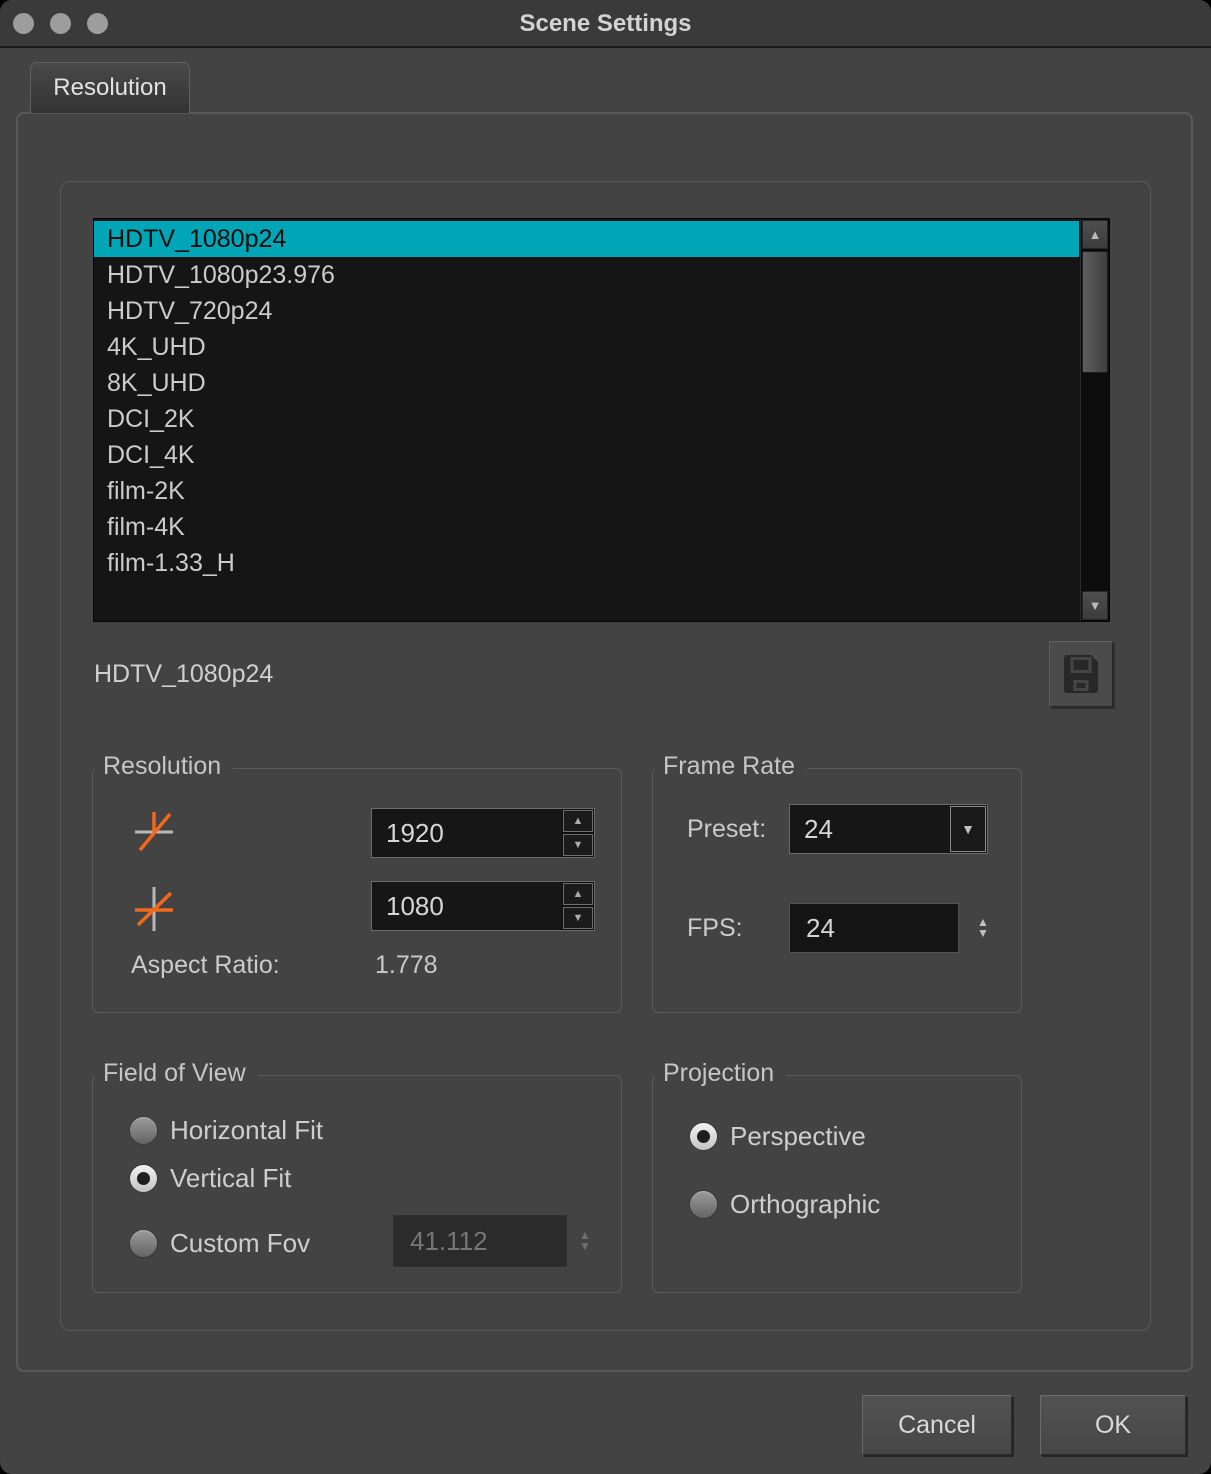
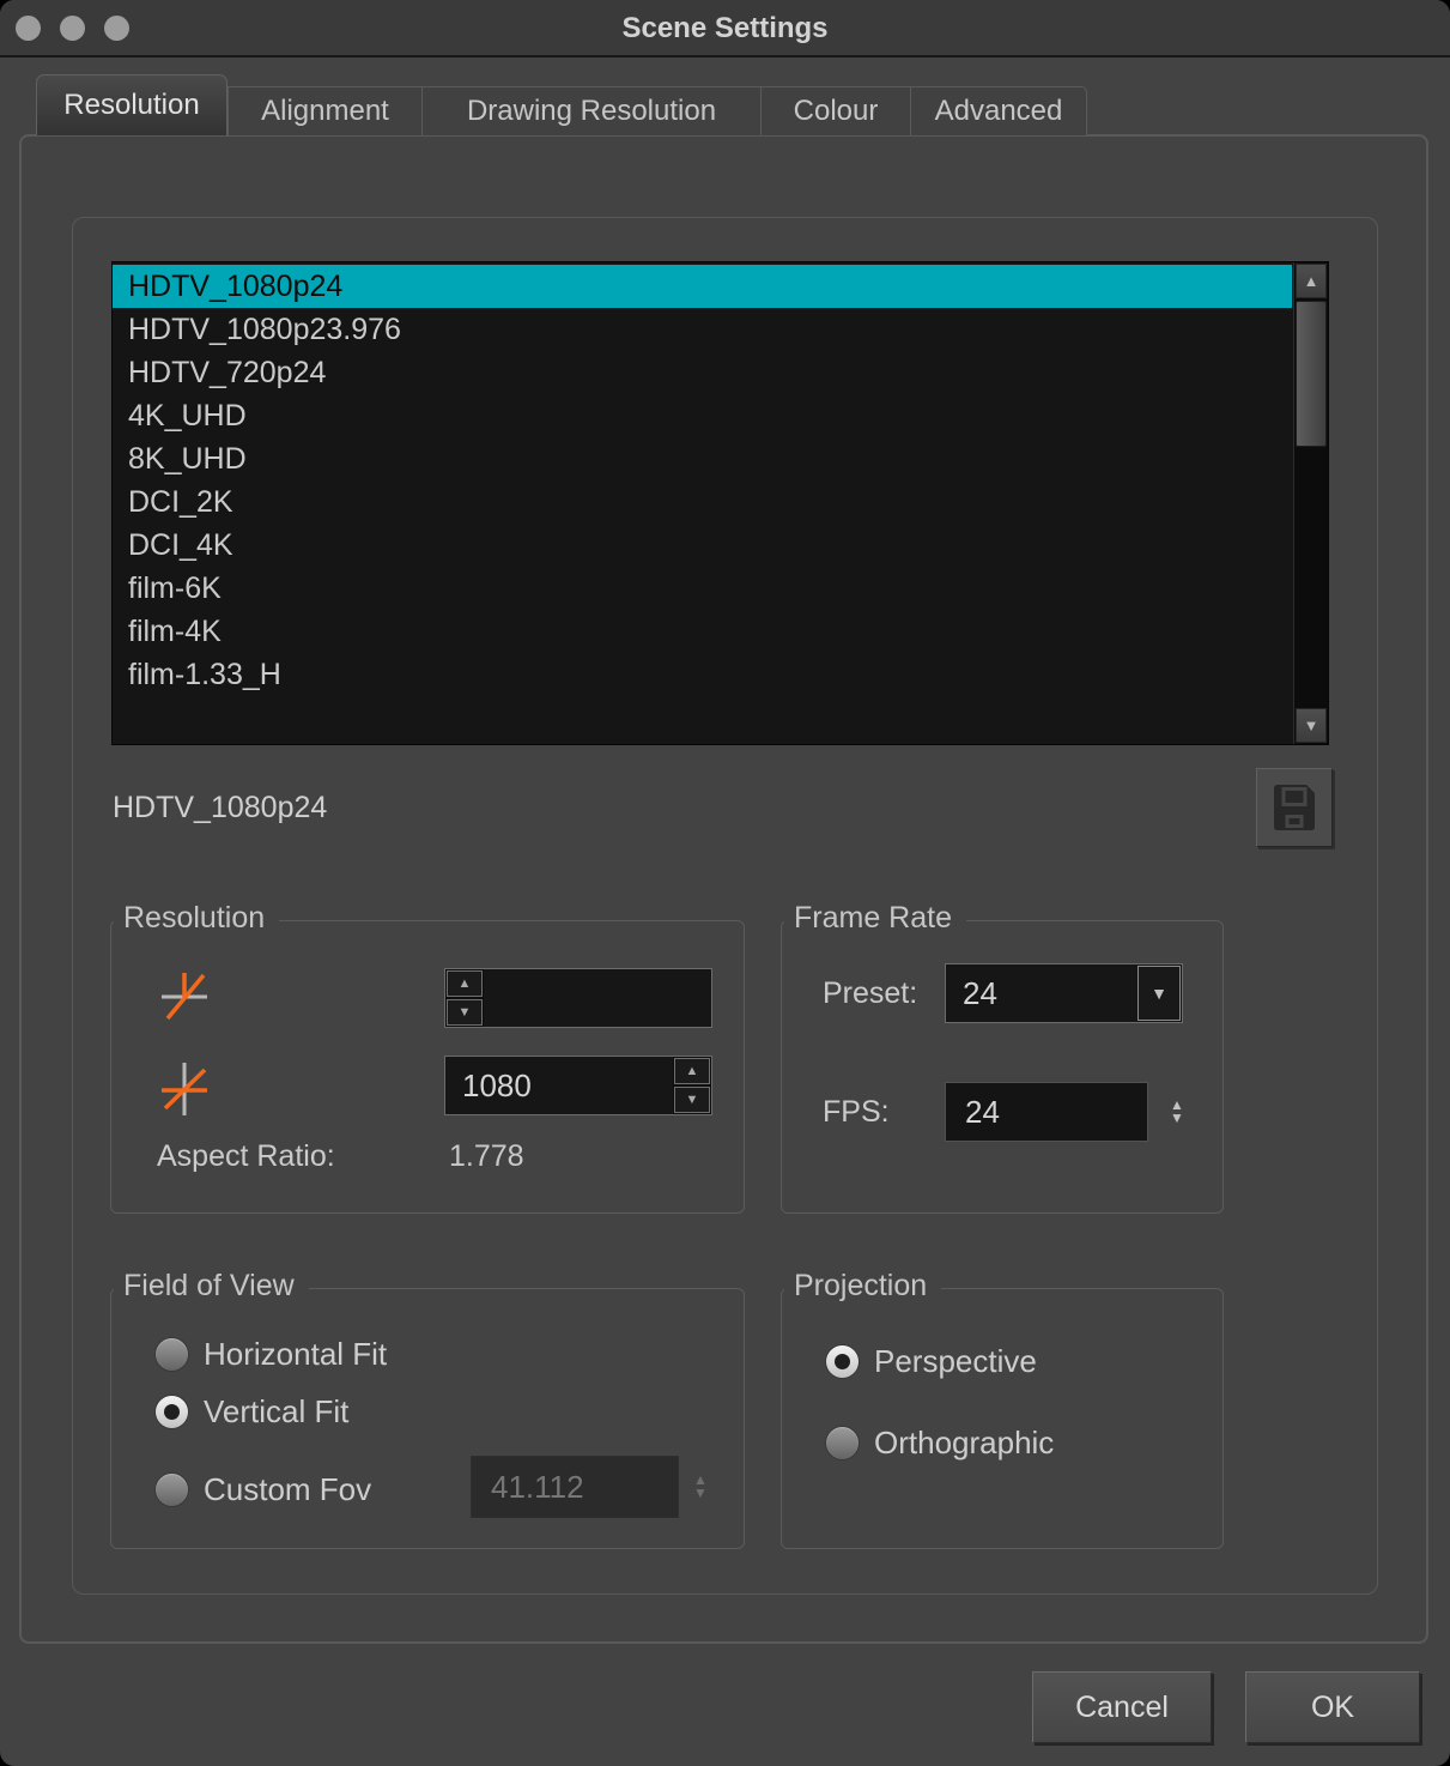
  Scene Settings
  Resolution
+ Alignment
+ Drawing Resolution
+ Colour
+ Advanced
  HDTV_1080p24
  HDTV_1080p23.976
  HDTV_720p24
  4K_UHD
  8K_UHD
  DCI_2K
  DCI_4K
- film-2K
+ film-6K
  film-4K
  film-1.33_H
  ▲
  ▼
  HDTV_1080p24
  Resolution
- 1920
  ▲
  ▼
  1080
  ▲
  ▼
  Aspect Ratio:
  1.778
  Frame Rate
  Preset:
  24
  ▼
  FPS:
  24
  ▲
  ▼
  Field of View
  Horizontal Fit
  Vertical Fit
  Custom Fov
  41.112
  ▲
  ▼
  Projection
  Perspective
  Orthographic
  Cancel
  OK
